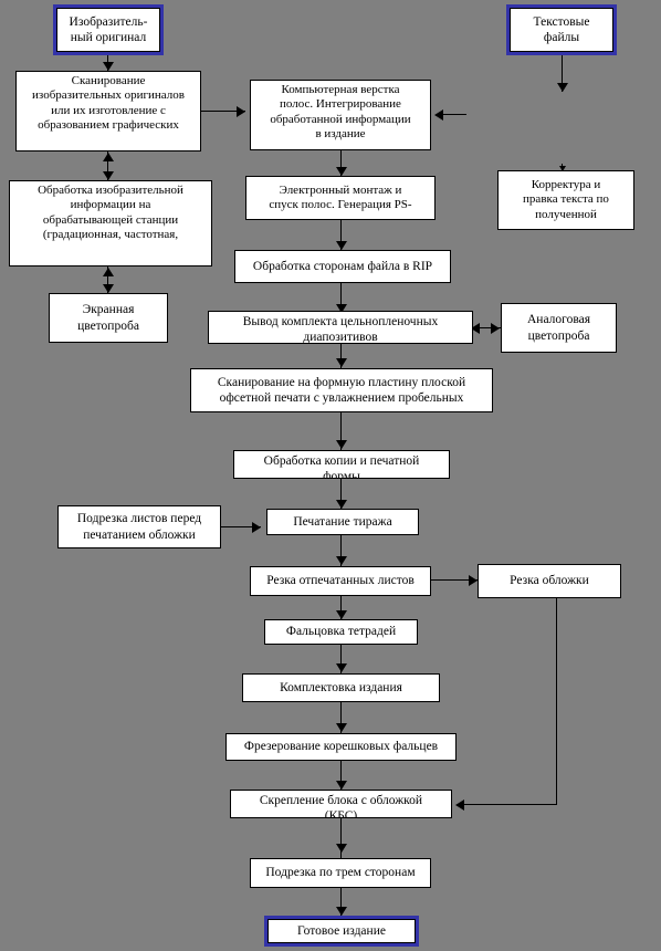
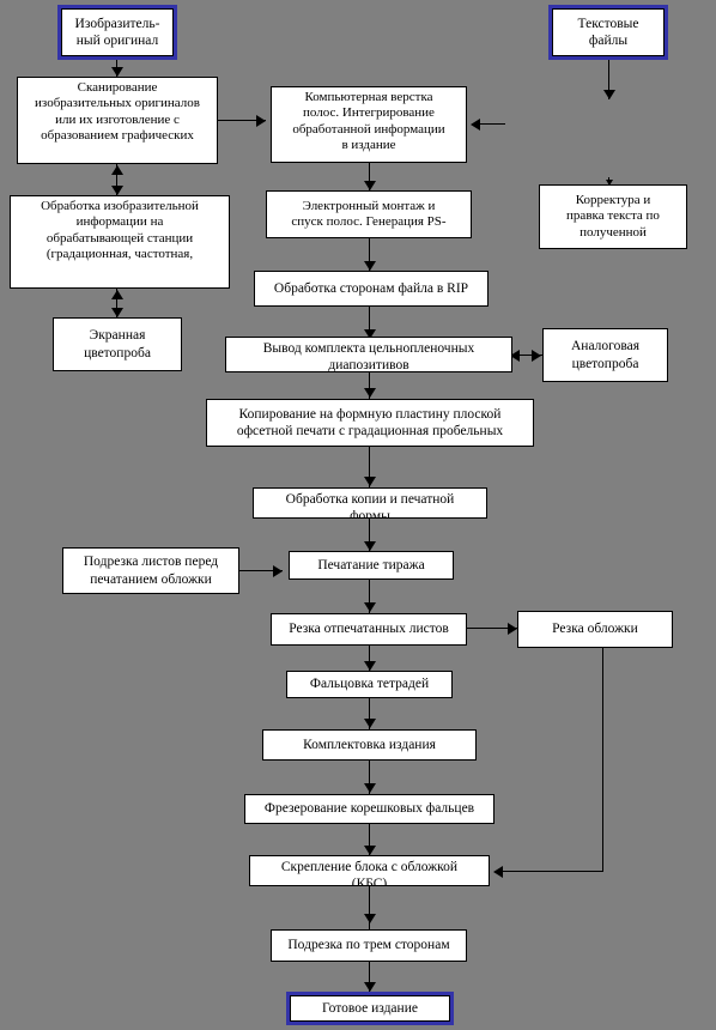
  Изобразитель-
  ный оригинал
  Текстовые
  файлы
  Сканирование
  изобразительных оригиналов
  или их изготовление с
  образованием графических
  Компьютерная верстка
  полос. Интегрирование
  обработанной информации
  в издание
  Обработка изобразительной
  информации на
  обрабатывающей станции
  (градационная, частотная,
  Электронный монтаж и
  спуск полос. Генерация PS-
  Корректура и
  правка текста по
  полученной
  Экранная
  цветопроба
  Обработка сторонам файла в RIP
  Вывод комплекта цельнопленочных
  диапозитивов
  Аналоговая
  цветопроба
- Сканирование на формную пластину плоской
+ Копирование на формную пластину плоской
- офсетной печати с увлажнением пробельных
+ офсетной печати с градационная пробельных
  Обработка копии и печатной
  формы
  Подрезка листов перед
  печатанием обложки
  Печатание тиража
  Резка отпечатанных листов
  Резка обложки
  Фальцовка тетрадей
  Комплектовка издания
  Фрезерование корешковых фальцев
  Скрепление блока с обложкой
  (КБС)
  Подрезка по трем сторонам
  Готовое издание
